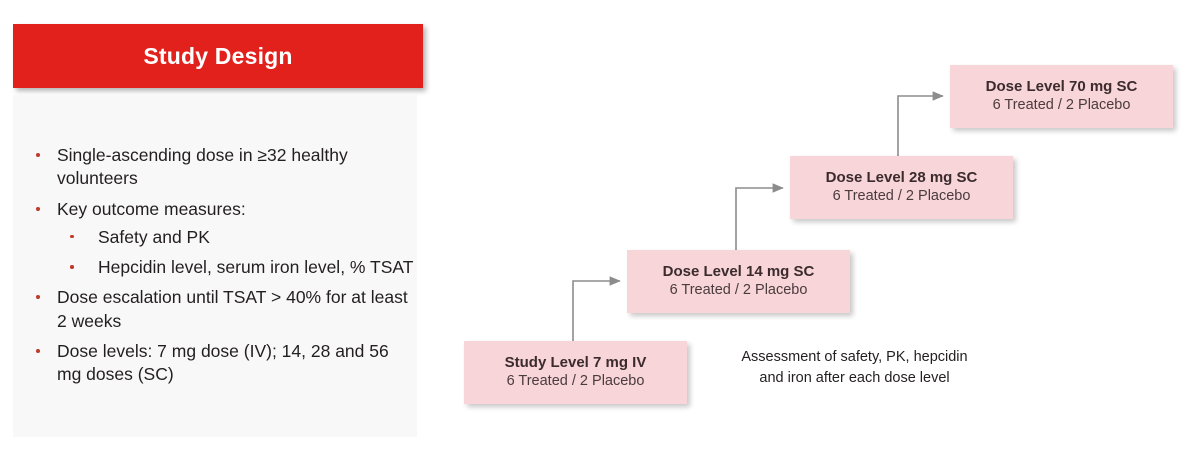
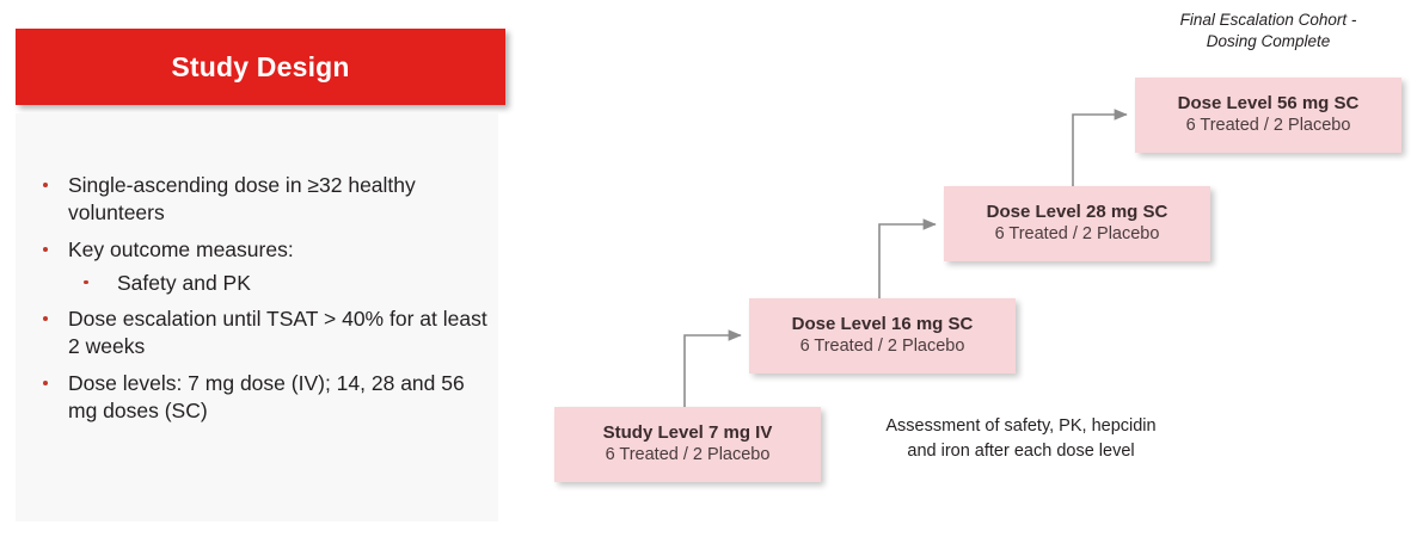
  Study Design
  Single-ascending dose in ≥32 healthy volunteers
  Key outcome measures:
  Safety and PK
- Hepcidin level, serum iron level, % TSAT
  Dose escalation until TSAT > 40% for at least 2 weeks
  Dose levels: 7 mg dose (IV); 14, 28 and 56 mg doses (SC)
  Study Level 7 mg IV
  6 Treated / 2 Placebo
- Dose Level 14 mg SC
+ Dose Level 16 mg SC
  6 Treated / 2 Placebo
  Dose Level 28 mg SC
  6 Treated / 2 Placebo
- Dose Level 70 mg SC
+ Dose Level 56 mg SC
  6 Treated / 2 Placebo
+ Final Escalation Cohort -
+ Dosing Complete
  Assessment of safety, PK, hepcidin
  and iron after each dose level
